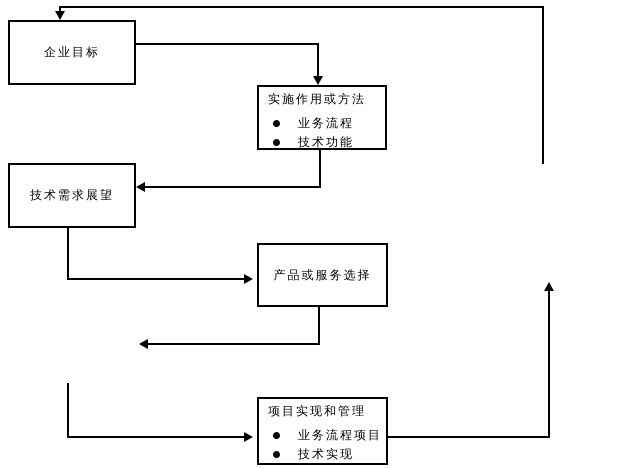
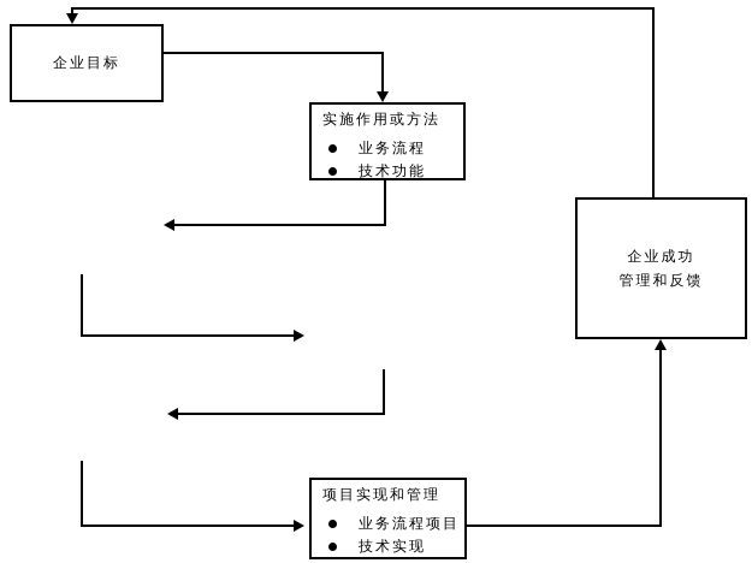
  企业目标
  实施作用或方法
  业务流程
  技术功能
- 技术需求展望
- 产品或服务选择
  项目实现和管理
  业务流程项目
  技术实现
+ 企业成功
+ 管理和反馈
